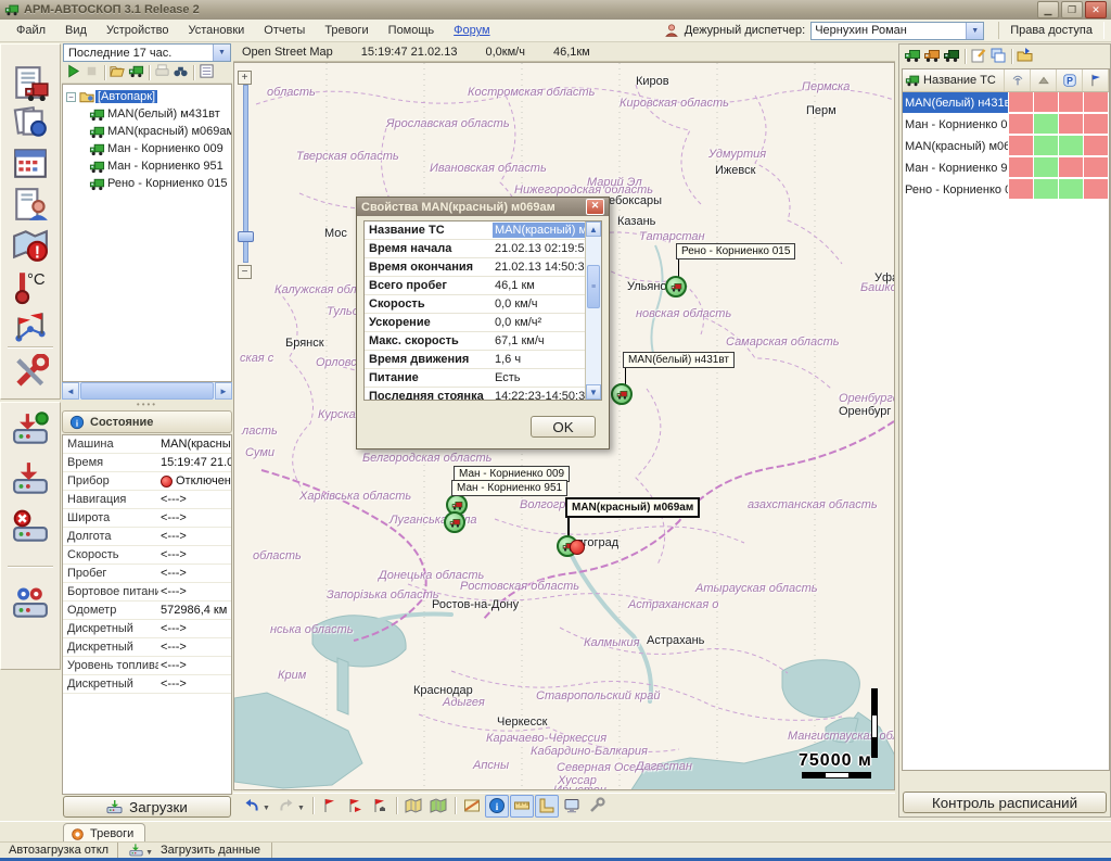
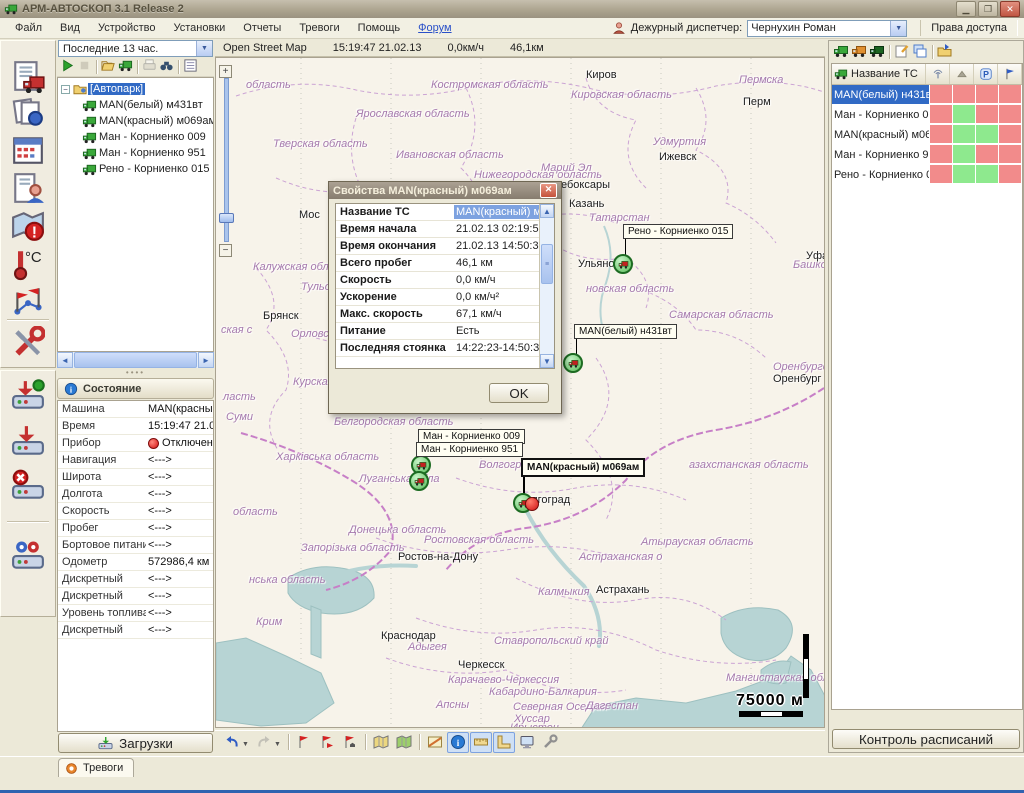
  АРМ-АВТОСКОП 3.1 Release 2
  ▁
  ❐
  ✕
  Файл
  Вид
  Устройство
  Установки
  Отчеты
  Тревоги
  Помощь
  Форум
  Дежурный диспетчер:
  Чернухин Роман
  Права доступа
  !
  °C
- Последние 17 час.
+ Последние 13 час.
  −
  [Автопарк]
  MAN(белый) м431вт
  MAN(красный) м069ам
  Ман - Корниенко 009
  Ман - Корниенко 951
  Рено - Корниенко 015
  ◄
  ►
  ••••
  i
  Состояние
  Машина
  MAN(красны
  Время
  15:19:47 21.0
  Прибор
  Отключен
  Навигация
  <--->
  Широта
  <--->
  Долгота
  <--->
  Скорость
  <--->
  Пробег
  <--->
  Бортовое питани
  <--->
  Одометр
  572986,4 км
  Дискретный
  <--->
  Дискретный
  <--->
  Уровень топлива
  <--->
  Дискретный
  <--->
  Загрузки
  Open Street Map
  15:19:47 21.02.13
  0,0км/ч
  46,1км
  +
  −
  75000 м
  область
  Костромская область
  Кировская область
  Пермска
  Ярославская область
  Тверская область
  Ивановская область
  Удмуртия
  Нижегородская область
  Марий Эл
  Татарстан
  Калужская обл
  ская с
  ласть
  Суми
  Белгородская область
  Харківська область
  Луганськла
  область
  Донецька область
  Запорізька область
  нська область
  Ростовская область
  Астраханская о
  Калмыкия
  Крим
  Адыгея
  Ставропольский край
  Карачаево-Черкессия
  Кабардино-Балкария
  Северная Осетия
  Дагестан
  Хуссар
  Апсны
  новская область
  Самарская область
  азахстанская область
  Атырауская область
  Мангистауска об
  Киров
  Перм
  Ижевск
  ебоксары
  Казань
  Мос
  Брянск
  Оренбург
  Ростов-на-Дону
  Астрахань
  Краснодар
  Черкесск
  Рено - Корниенко 015
  MAN(белый) н431вт
  Ман - Корниенко 009
  Ман - Корниенко 951
  MAN(красный) м069ам
  i
  Название ТС
  P
  MAN(белый) н431в
  Ман - Корниенко 0
  MAN(красный) м06
  Ман - Корниенко 9
  Рено - Корниенко
  Контроль расписаний
  Тревоги
- Автозагрузка откл
- Загрузить данные
  Свойства MAN(красный) м069ам
  ✕
  Название ТС
  MAN(красный) м
  Время начала
  21.02.13 02:19:5
  Время окончания
  21.02.13 14:50:3
  Всего пробег
  46,1 км
  Скорость
  0,0 км/ч
  Ускорение
  0,0 км/ч²
  Макс. скорость
  67,1 км/ч
- Время движения
- 1,6 ч
  Питание
  Есть
  Последняя стоянка
  14:22:23-14:50:3
  ▲
  ▼
  OK
